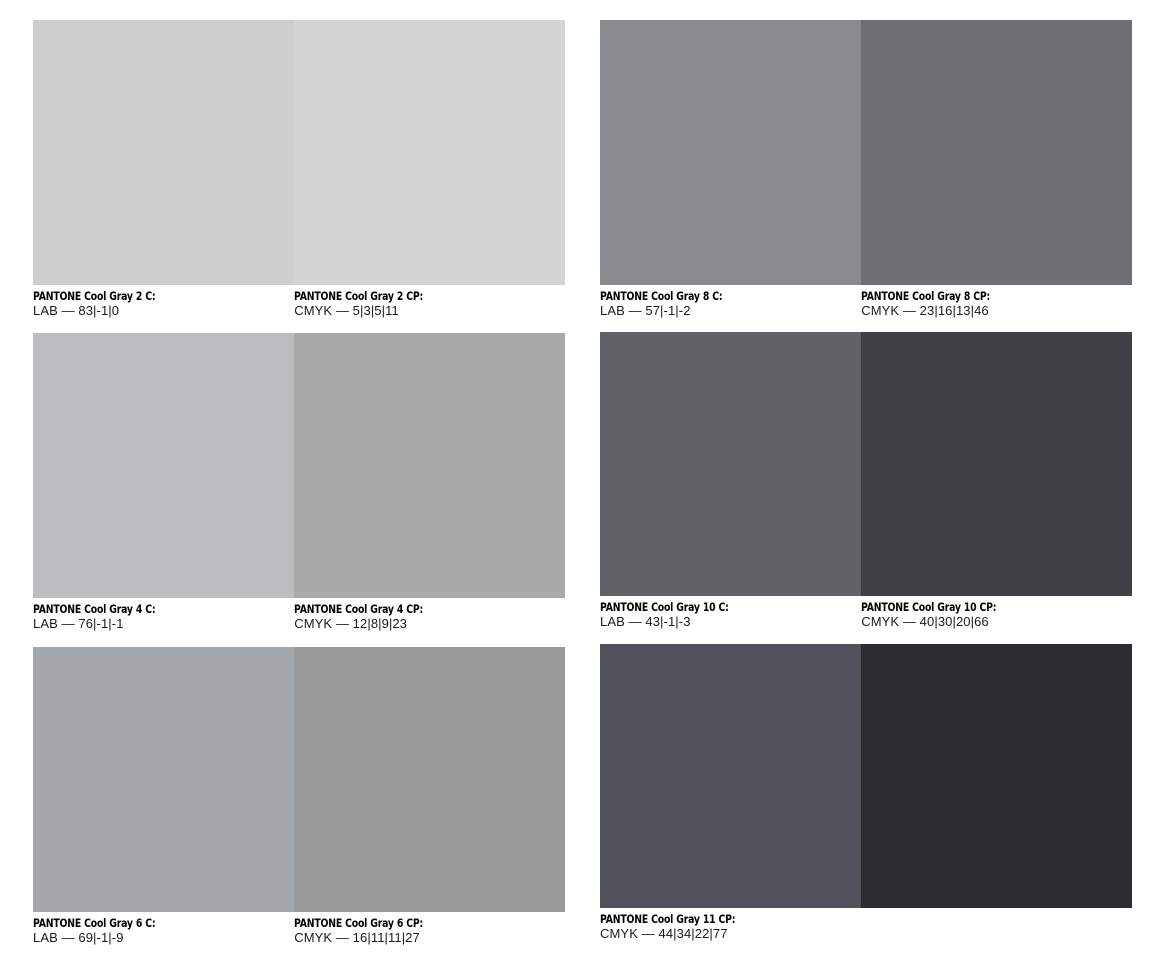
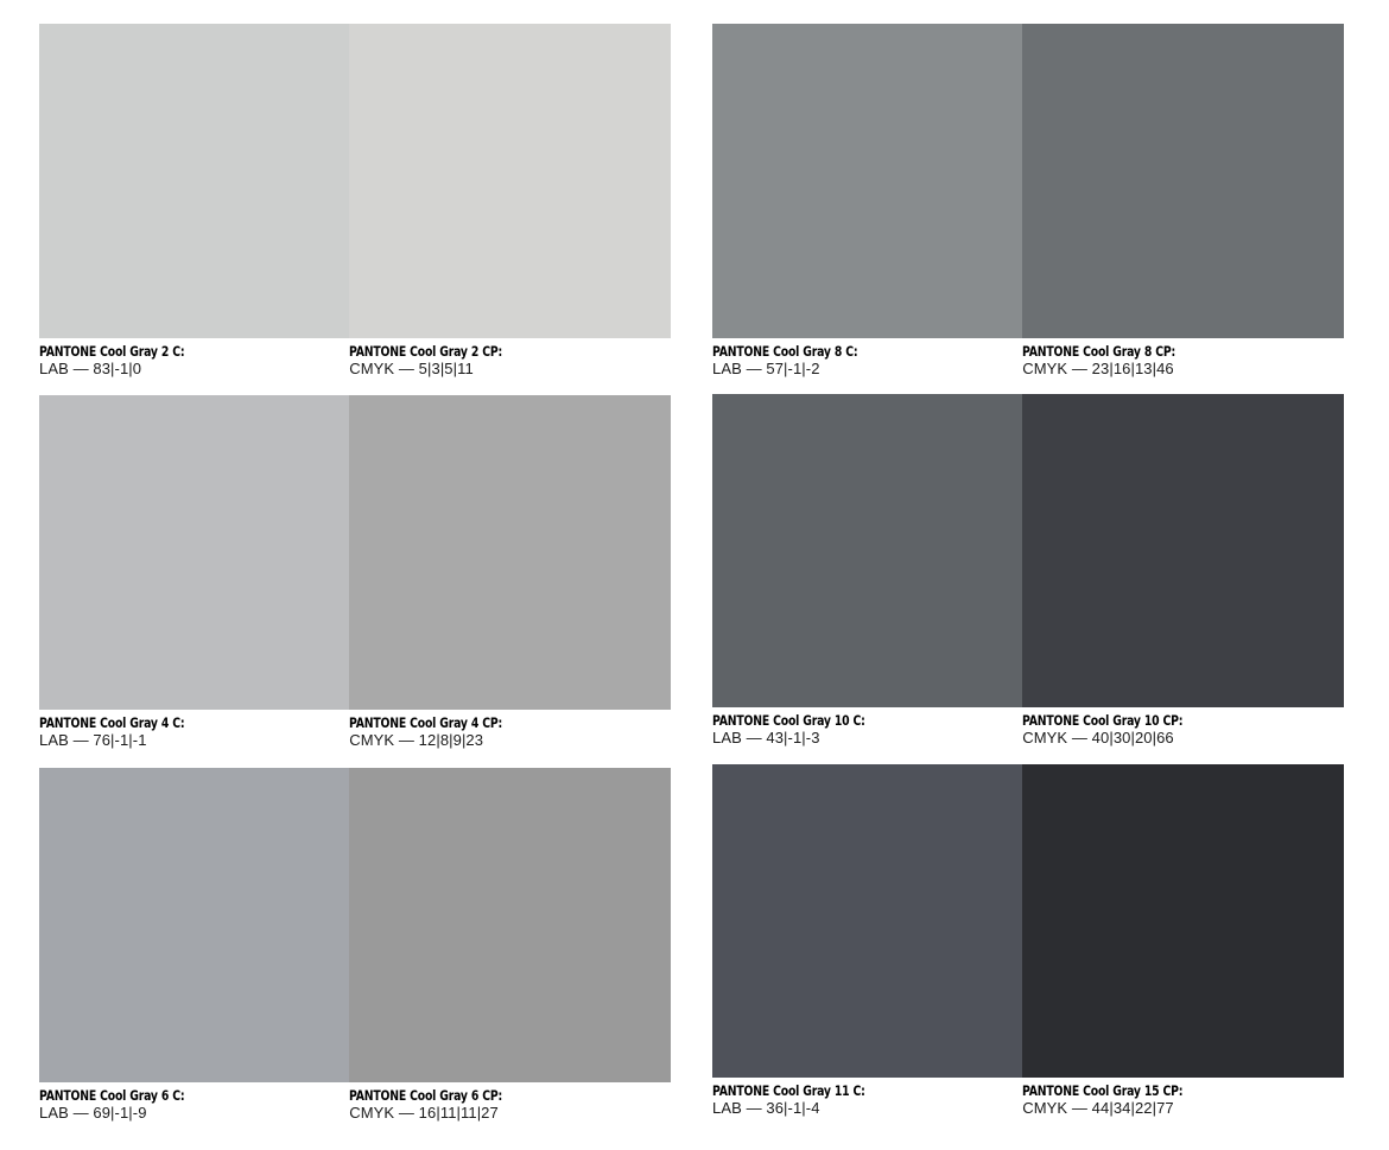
  PANTONE Cool Gray 2 C:
  LAB — 83|-1|0
  PANTONE Cool Gray 2 CP:
  CMYK — 5|3|5|11
  PANTONE Cool Gray 4 C:
  LAB — 76|-1|-1
  PANTONE Cool Gray 4 CP:
  CMYK — 12|8|9|23
  PANTONE Cool Gray 6 C:
  LAB — 69|-1|-9
  PANTONE Cool Gray 6 CP:
  CMYK — 16|11|11|27
  PANTONE Cool Gray 8 C:
  LAB — 57|-1|-2
  PANTONE Cool Gray 8 CP:
  CMYK — 23|16|13|46
  PANTONE Cool Gray 10 C:
  LAB — 43|-1|-3
  PANTONE Cool Gray 10 CP:
  CMYK — 40|30|20|66
+ PANTONE Cool Gray 11 C:
+ LAB — 36|-1|-4
- PANTONE Cool Gray 11 CP:
+ PANTONE Cool Gray 15 CP:
  CMYK — 44|34|22|77
